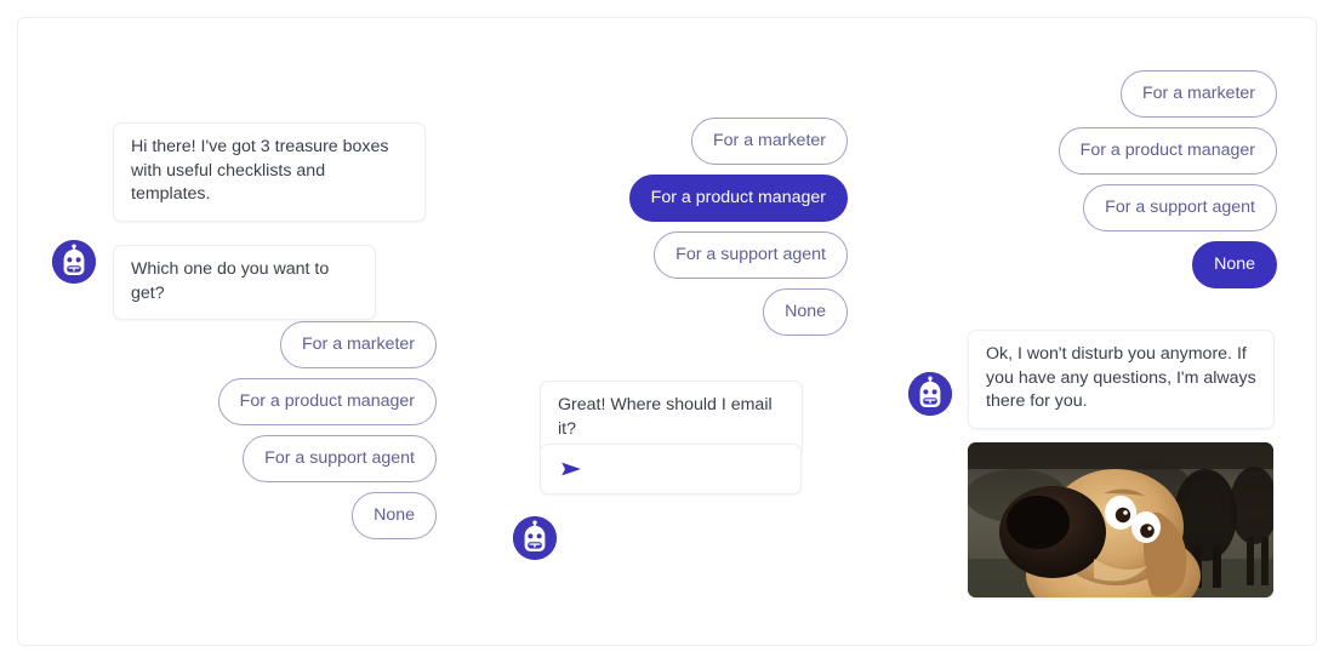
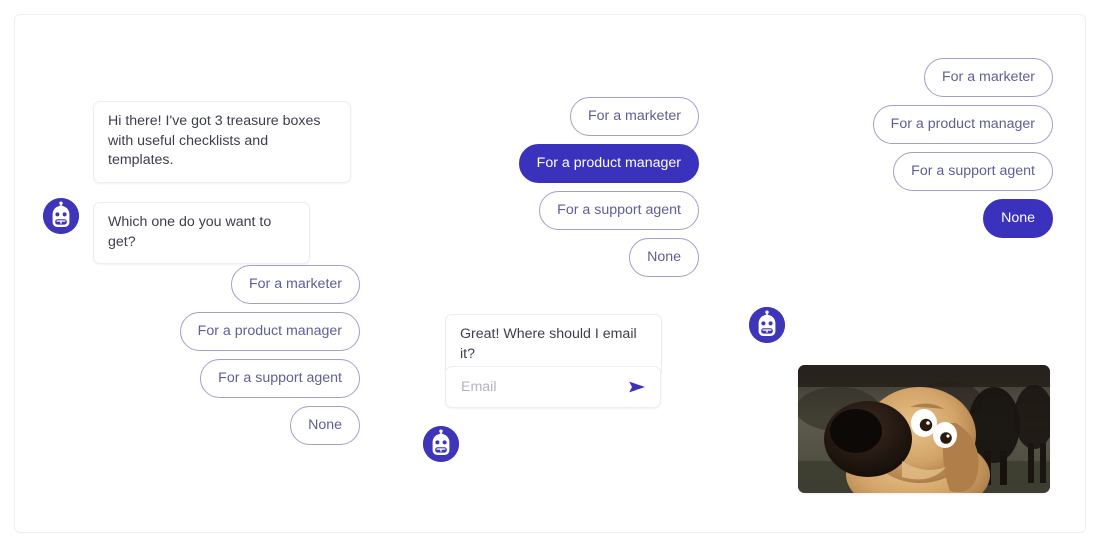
  Hi there! I've got 3 treasure boxes with useful checklists and templates.
  Which one do you want to get?
  For a marketer
  For a product manager
  For a support agent
  None
  For a marketer
  For a product manager
  For a support agent
  None
  Great! Where should I email it?
+ Email
  For a marketer
  For a product manager
  For a support agent
  None
- Ok, I won't disturb you anymore. If you have any questions, I'm always there for you.
